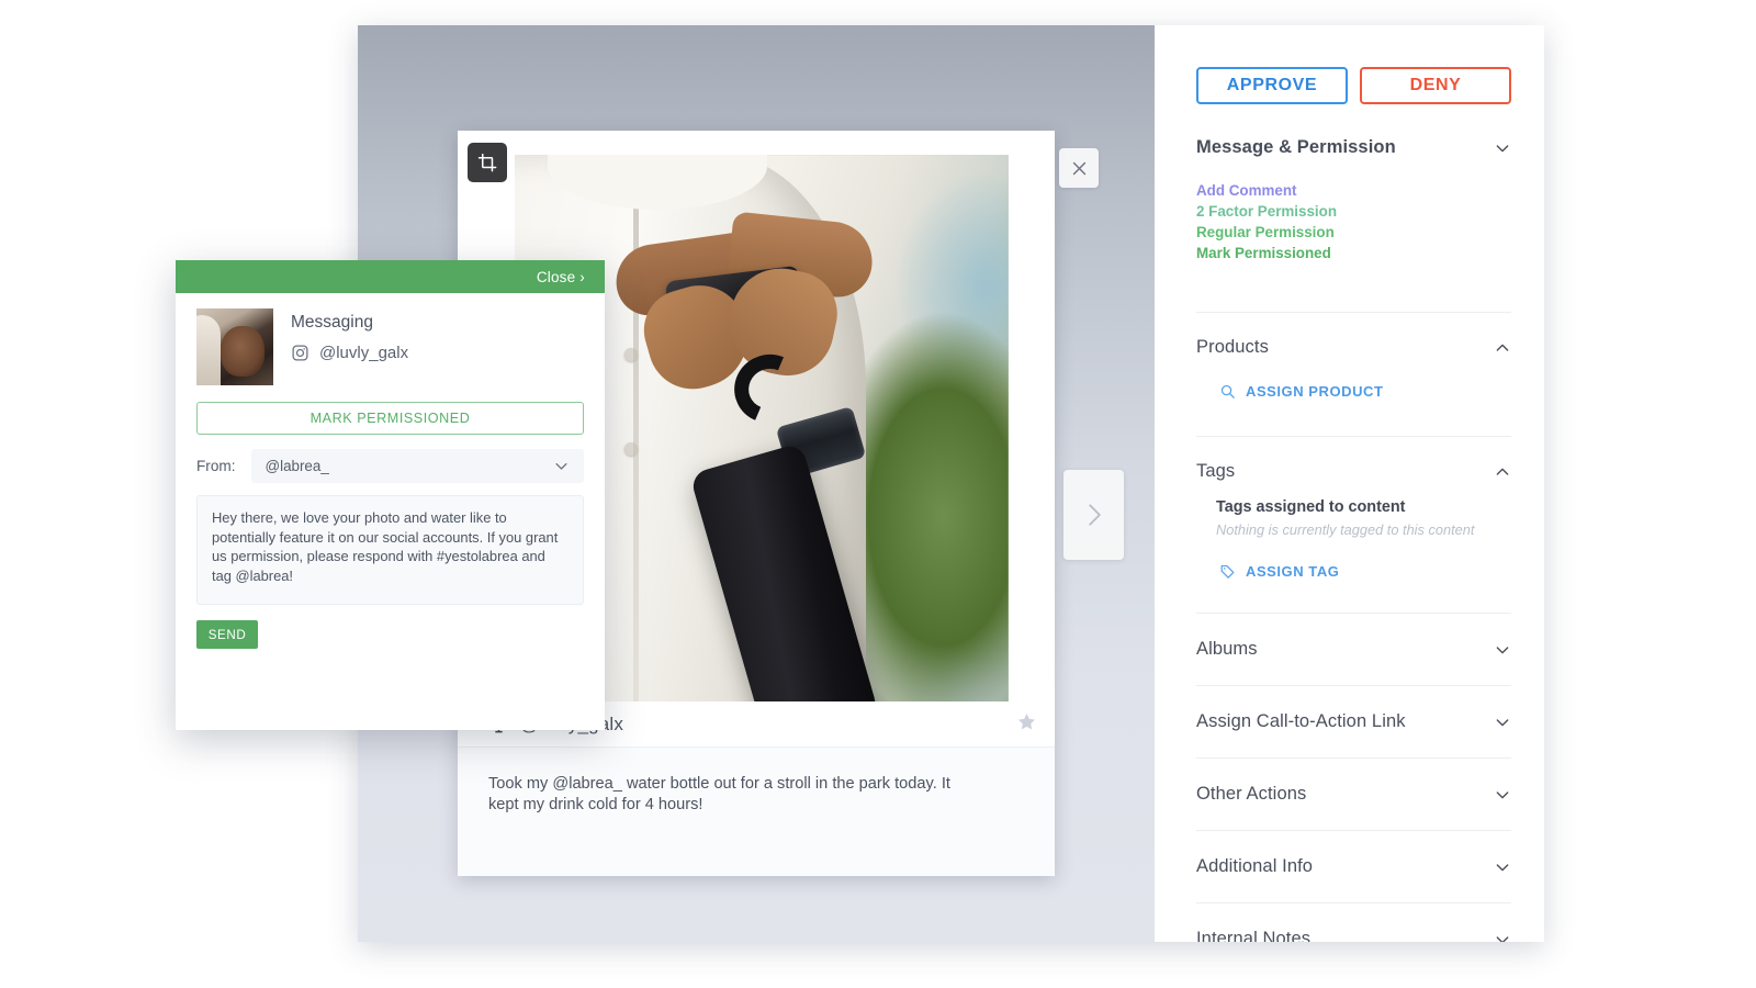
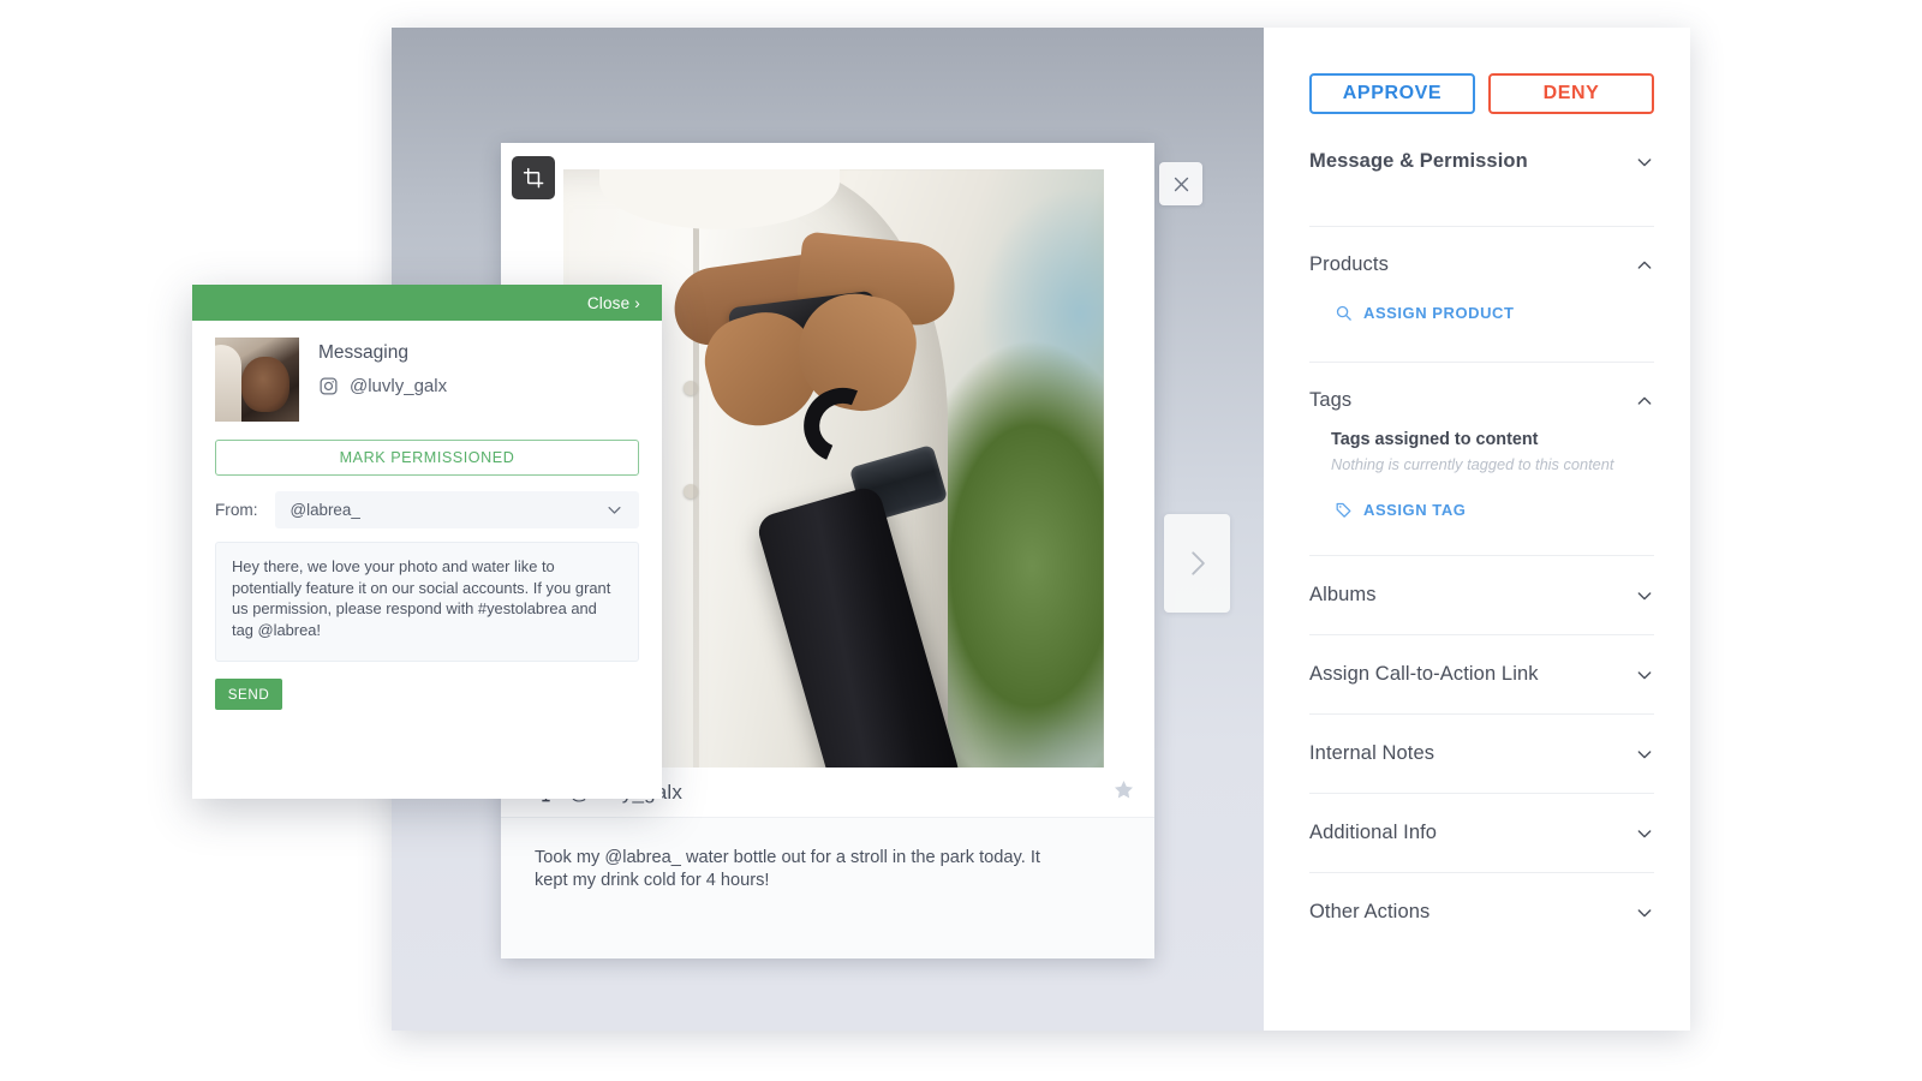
  Took my @labrea_ water bottle out for a stroll in the park today. It kept my drink cold for 4 hours!
  APPROVE
  DENY
  Message & Permission
- Add Comment
- 2 Factor Permission
- Regular Permission
- Mark Permissioned
  Products
  ASSIGN PRODUCT
  Tags
  Tags assigned to content
  Nothing is currently tagged to this content
  ASSIGN TAG
  Albums
  Assign Call-to-Action Link
- Other Actions
+ Internal Notes
  Additional Info
- Internal Notes
+ Other Actions
  Close ›
  Messaging
  @luvly_galx
  MARK PERMISSIONED
  From:
  @labrea_
  Hey there, we love your photo and water like to potentially feature it on our social accounts. If you grant us permission, please respond with #yestolabrea and tag @labrea!
  SEND
